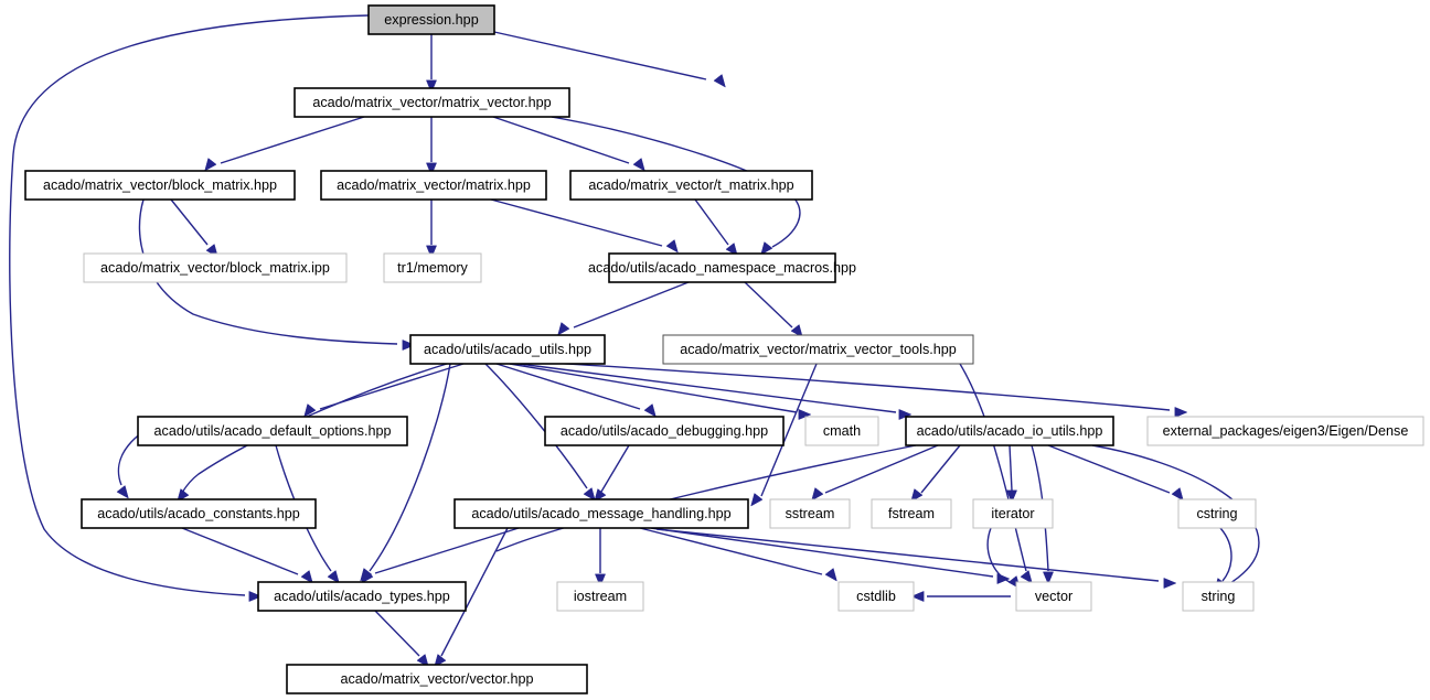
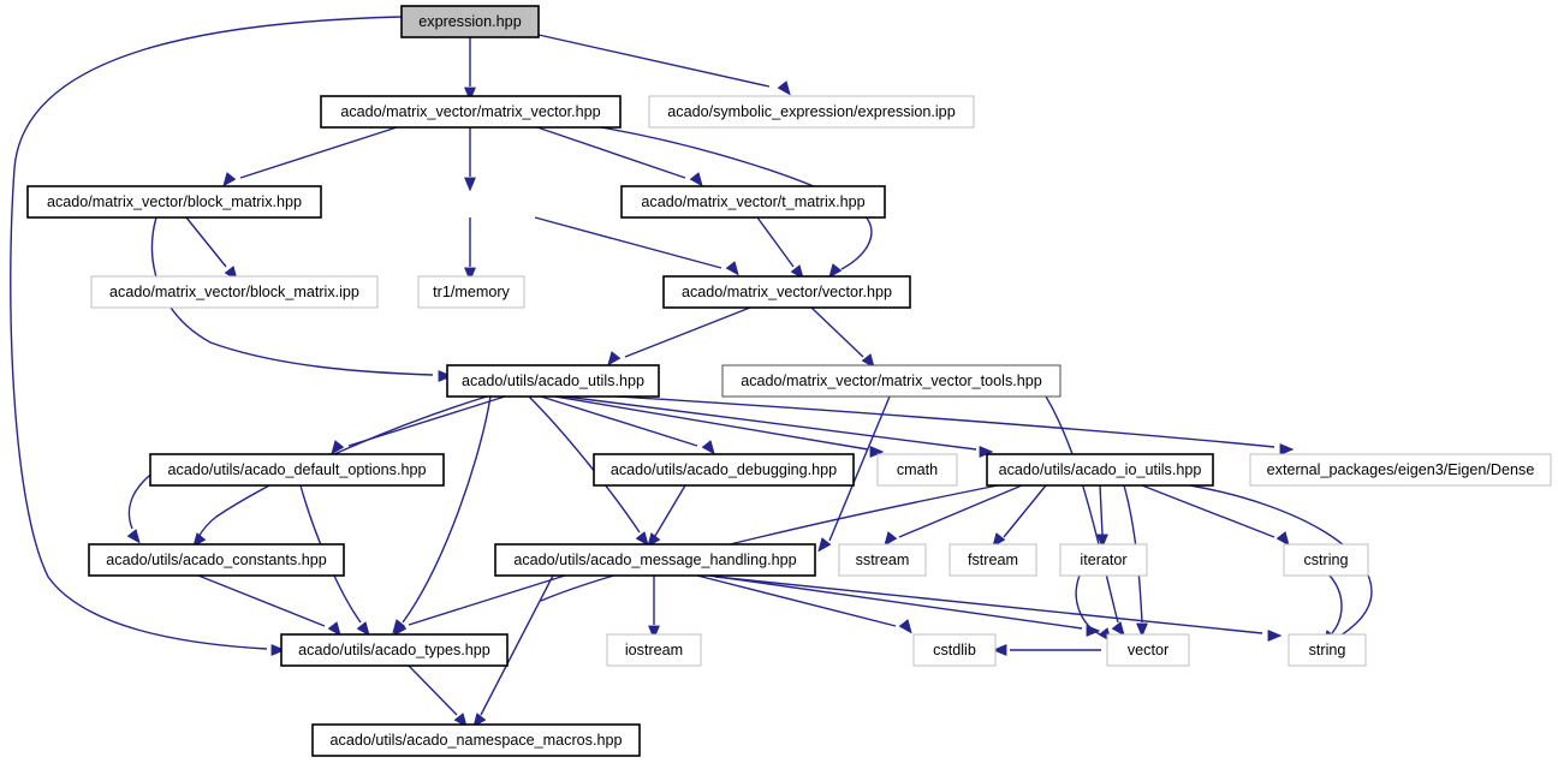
  expression.hpp
  acado/matrix_vector/matrix_vector.hpp
+ acado/symbolic_expression/expression.ipp
  acado/matrix_vector/block_matrix.hpp
- acado/matrix_vector/matrix.hpp
  acado/matrix_vector/t_matrix.hpp
  acado/matrix_vector/block_matrix.ipp
  tr1/memory
- acado/utils/acado_namespace_macros.hpp
+ acado/matrix_vector/vector.hpp
  acado/utils/acado_utils.hpp
  acado/matrix_vector/matrix_vector_tools.hpp
  acado/utils/acado_default_options.hpp
  acado/utils/acado_debugging.hpp
  cmath
  acado/utils/acado_io_utils.hpp
  external_packages/eigen3/Eigen/Dense
  acado/utils/acado_constants.hpp
  acado/utils/acado_message_handling.hpp
  sstream
  fstream
  iterator
  cstring
  acado/utils/acado_types.hpp
  iostream
  cstdlib
  vector
  string
- acado/matrix_vector/vector.hpp
+ acado/utils/acado_namespace_macros.hpp
